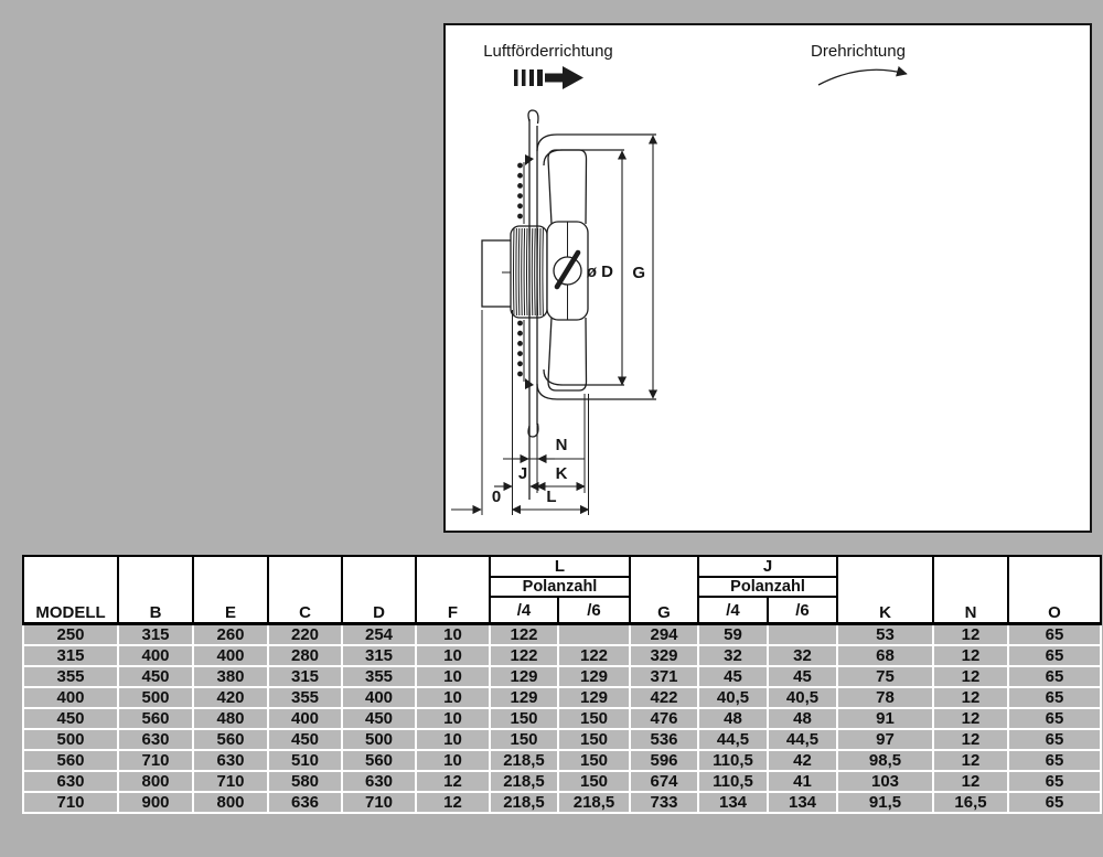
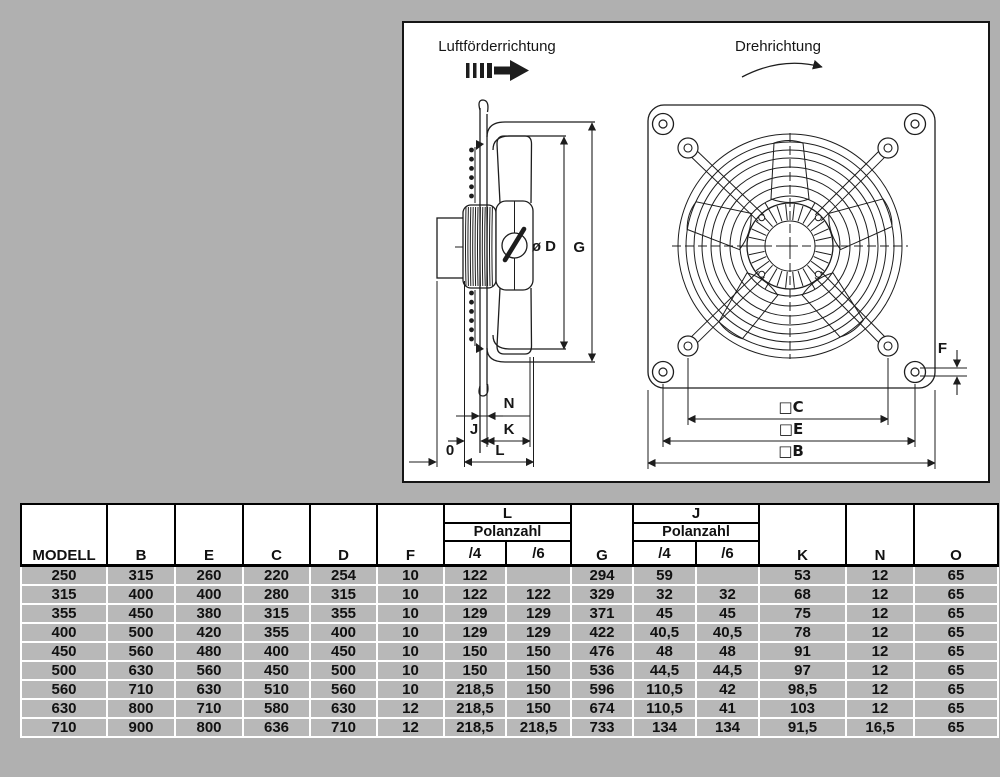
  Luftförderrichtung
  Drehrichtung
  ø D
  G
  N
  J
  K
  0
  L
+ F
+ □C
+ □E
+ □B
  MODELL	B	E	C	D	F	L	G	J	K	N	O
  Polanzahl	Polanzahl
  /4	/6	/4	/6
  250	315	260	220	254	10	122		294	59		53	12	65
  315	400	400	280	315	10	122	122	329	32	32	68	12	65
  355	450	380	315	355	10	129	129	371	45	45	75	12	65
  400	500	420	355	400	10	129	129	422	40,5	40,5	78	12	65
  450	560	480	400	450	10	150	150	476	48	48	91	12	65
  500	630	560	450	500	10	150	150	536	44,5	44,5	97	12	65
  560	710	630	510	560	10	218,5	150	596	110,5	42	98,5	12	65
  630	800	710	580	630	12	218,5	150	674	110,5	41	103	12	65
  710	900	800	636	710	12	218,5	218,5	733	134	134	91,5	16,5	65
